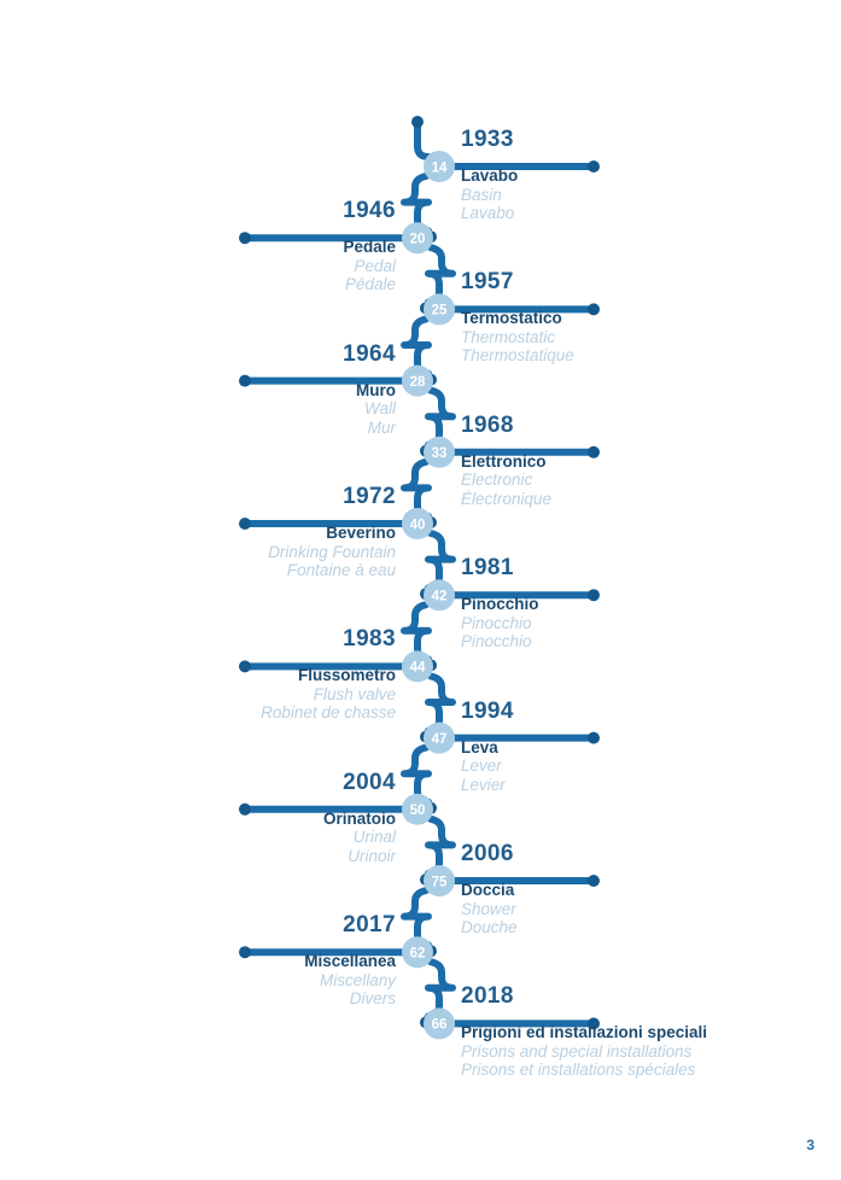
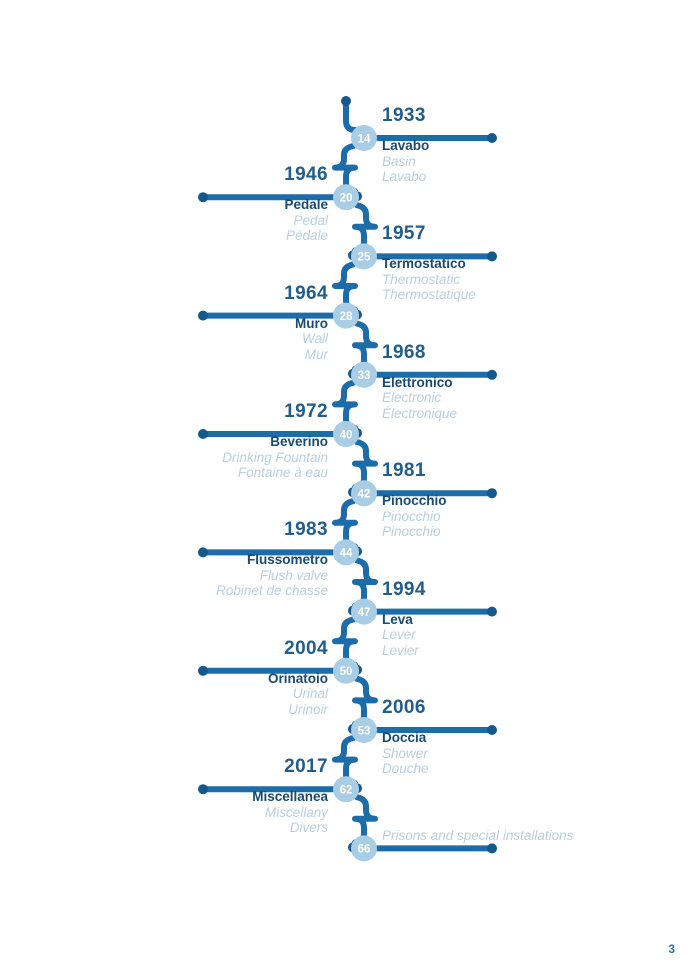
  14
  20
  25
  28
  33
  40
  42
  44
  47
  50
- 75
+ 53
  62
  66
  1933
  Lavabo
  Basin
  Lavabo
  1946
  Pedale
  Pedal
  Pédale
  1957
  Termostatico
  Thermostatic
  Thermostatique
  1964
  Muro
  Wall
  Mur
  1968
  Elettronico
  Electronic
  Électronique
  1972
  Beverino
  Drinking Fountain
  Fontaine à eau
  1981
  Pinocchio
  Pinocchio
  Pinocchio
  1983
  Flussometro
  Flush valve
  Robinet de chasse
  1994
  Leva
  Lever
  Levier
  2004
  Orinatoio
  Urinal
  Urinoir
  2006
  Doccia
  Shower
  Douche
  2017
  Miscellanea
  Miscellany
  Divers
- 2018
- Prigioni ed installazioni speciali
  Prisons and special installations
- Prisons et installations spéciales
  3
